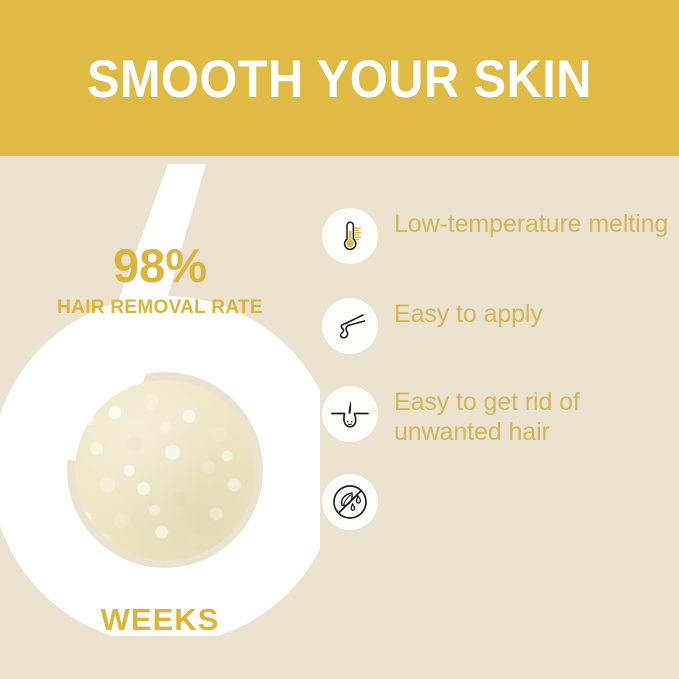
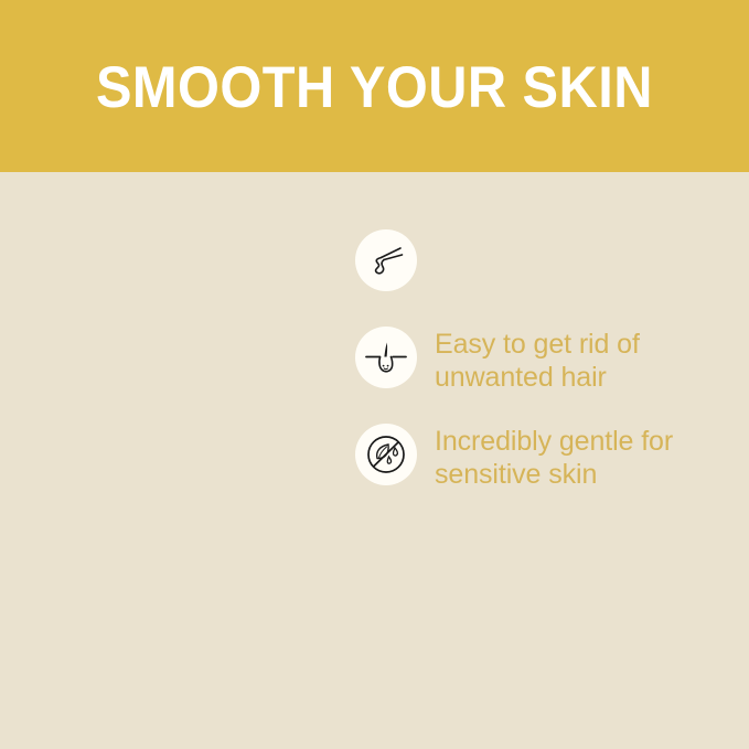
  SMOOTH YOUR SKIN
- 98%
- HAIR REMOVAL RATE
- WEEKS
- Low-temperature melting
- Easy to apply
  Easy to get rid of unwanted hair
+ Incredibly gentle for sensitive skin
